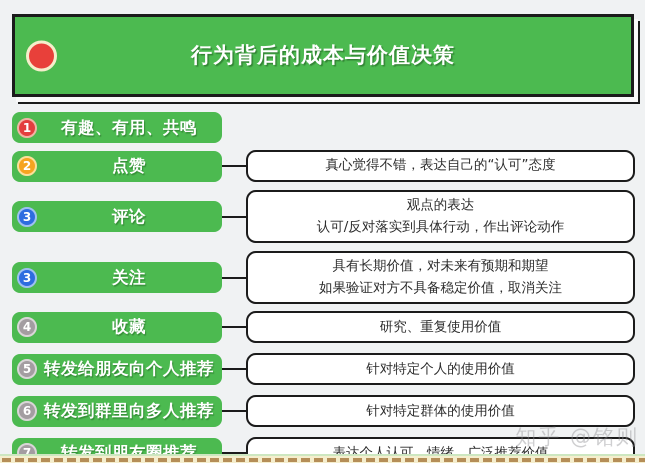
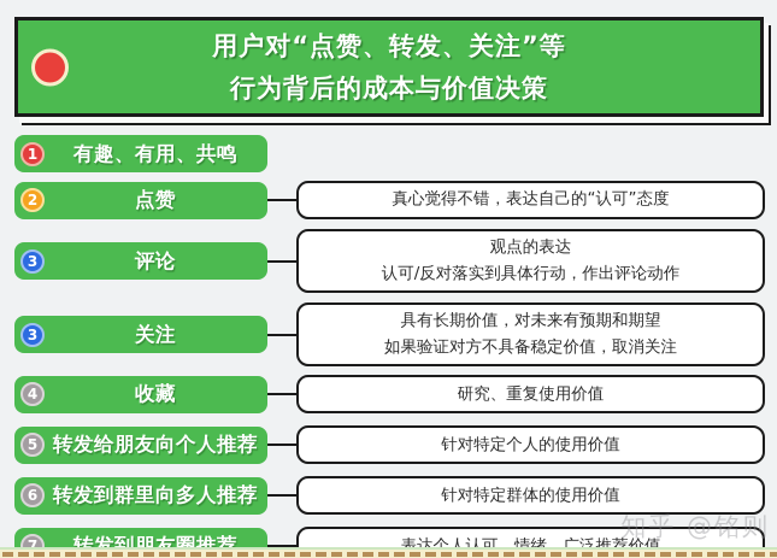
+ 用户对“点赞、转发、关注”等
  行为背后的成本与价值决策
  1
  有趣、有用、共鸣
  2
  点赞
  真心觉得不错，表达自己的“认可”态度
  3
  评论
  观点的表达
  认可/反对落实到具体行动，作出评论动作
  3
  关注
  具有长期价值，对未来有预期和期望
  如果验证对方不具备稳定价值，取消关注
  4
  收藏
  研究、重复使用价值
  5
  转发给朋友向个人推荐
  针对特定个人的使用价值
  6
  转发到群里向多人推荐
  针对特定群体的使用价值
  转发到朋友圈推荐
  表达个人认可、情绪，广泛推荐价值
  知乎 @铭则
